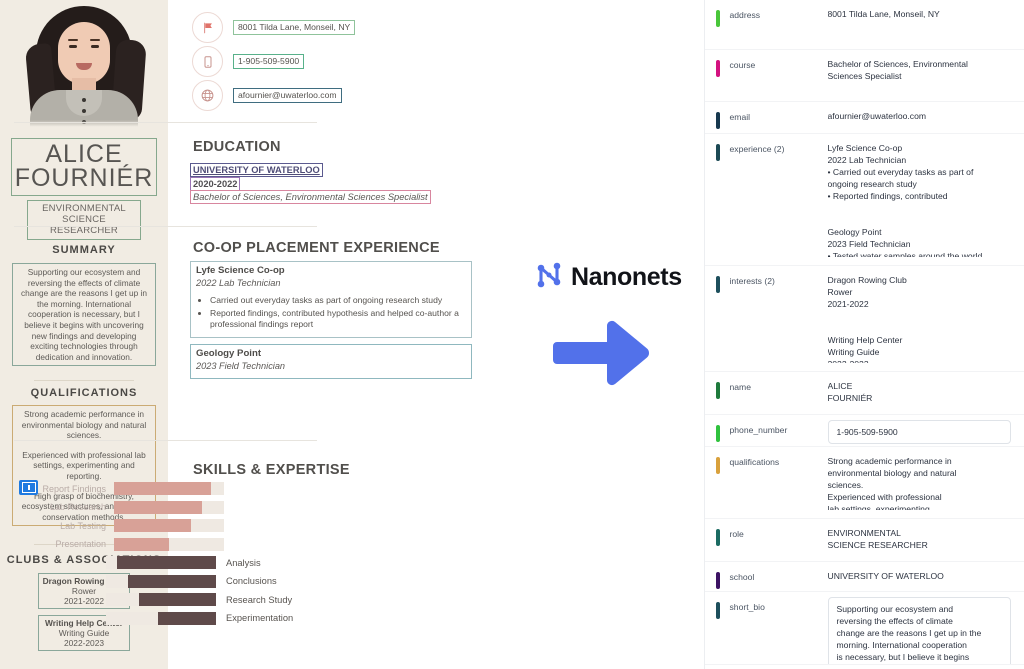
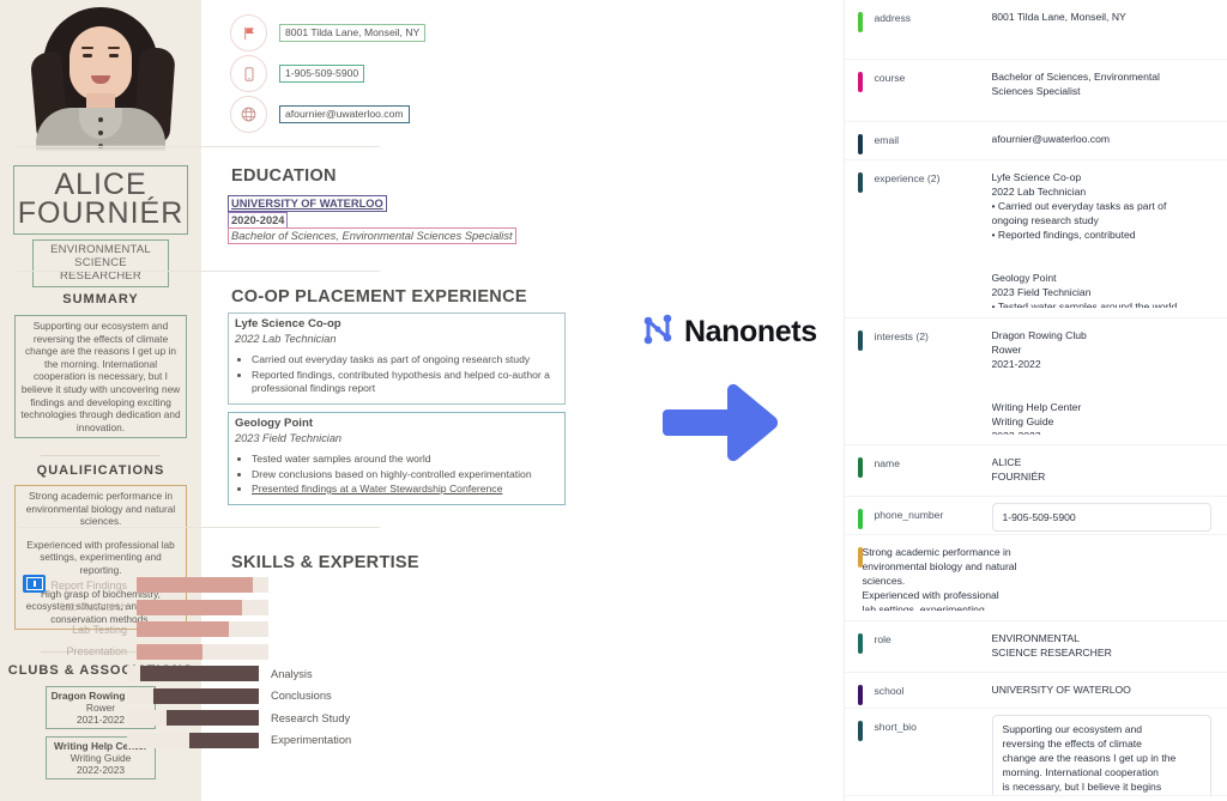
  ALICE
  FOURNIÉR
  ENVIRONMENTAL
  SCIENCE RESEARCHER
  SUMMARY
- Supporting our ecosystem and reversing the effects of climate change are the reasons I get up in the morning. International cooperation is necessary, but I believe it begins with uncovering new findings and developing exciting technologies through dedication and innovation.
+ Supporting our ecosystem and reversing the effects of climate change are the reasons I get up in the morning. International cooperation is necessary, but I believe it study with uncovering new findings and developing exciting technologies through dedication and innovation.
  QUALIFICATIONS
  Strong academic performance in environmental biology and natural sciences.
  Experienced with professional lab settings, experimenting and reporting.
  High grasp of biochemistry, ecosystem structures, an conservation methods.
  Dragon Rowing
  Rower
  2021-2022
  Writing Help Ce
  Writing Guide
  2022-2023
  8001 Tilda Lane, Monseil, NY
  1-905-509-5900
  afournier@uwaterloo.com
  EDUCATION
  UNIVERSITY OF WATERLOO
- 2020-2022
+ 2020-2024
  Bachelor of Sciences, Environmental Sciences Specialist
  CO-OP PLACEMENT EXPERIENCE
  Lyfe Science Co-op
  2022 Lab Technician
  Carried out everyday tasks as part of ongoing research study
  Reported findings, contributed hypothesis and helped co-author a professional findings report
  Geology Point
  2023 Field Technician
+ Tested water samples around the world
+ Drew conclusions based on highly-controlled experimentation
+ Presented findings at a Water Stewardship Conference
  SKILLS & EXPERTISE
  Report Findings
  Lab Research
  Lab Testing
  Presentation
  Analysis
  Conclusions
  Research Study
  Experimentation
  Nanonets
  address
  8001 Tilda Lane, Monseil, NY
  course
  Bachelor of Sciences, Environmental
  Sciences Specialist
  email
  afournier@uwaterloo.com
  experience (2)
  Lyfe Science Co-op
  2022 Lab Technician
  • Carried out everyday tasks as part of
  ongoing research study
  • Reported findings, contributed
  Geology Point
  2023 Field Technician
  • Tested water samples around the world
  interests (2)
  Dragon Rowing Club
  Rower
  2021-2022
  Writing Help Center
  Writing Guide
  name
  ALICE
  FOURNIÉR
  phone_number
  1-905-509-5900
- qualifications
  Strong academic performance in
  environmental biology and natural
  sciences.
  Experienced with professional
  lab settings, experimenting
  role
  ENVIRONMENTAL
  SCIENCE RESEARCHER
  school
  UNIVERSITY OF WATERLOO
  short_bio
  Supporting our ecosystem and
  reversing the effects of climate
  change are the reasons I get up in the
  morning. International cooperation
  is necessary, but I believe it begins
